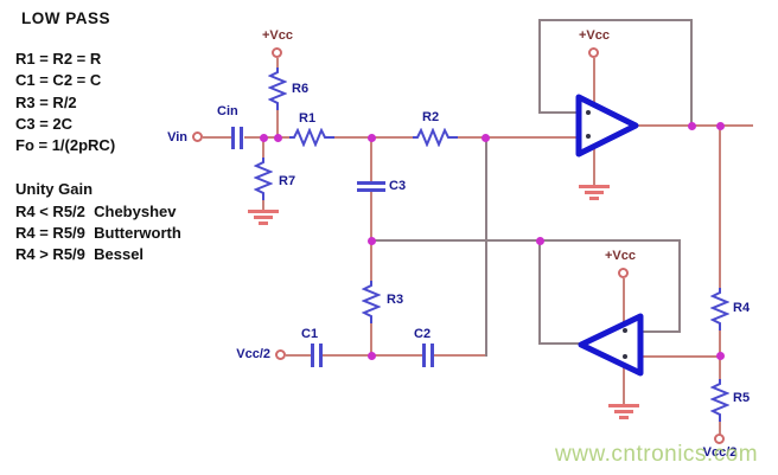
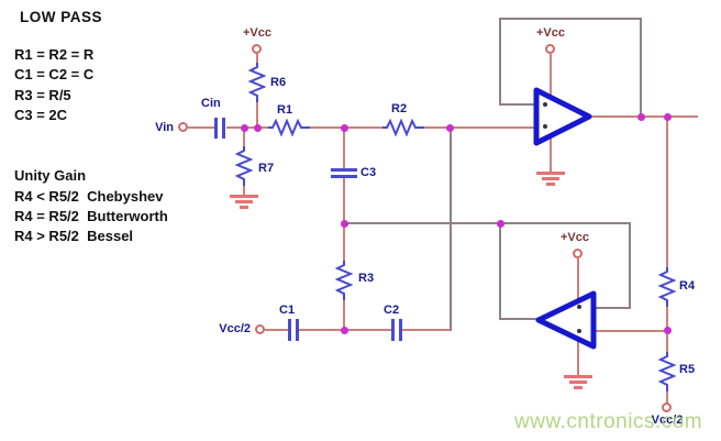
  LOW PASS
  R1 = R2 = R
  C1 = C2 = C
- R3 = R/2
+ R3 = R/5
  C3 = 2C
- Fo = 1/(2pRC)
  Unity Gain
  R4 < R5/2 Chebyshev
- R4 = R5/9 Butterworth
+ R4 = R5/2 Butterworth
- R4 > R5/9 Bessel
+ R4 > R5/2 Bessel
  Vin
  Cin
  R1
  R6
  R7
  R2
  C3
  R3
  C1
  C2
  R4
  R5
  Vcc/2
  Vcc/2
  +Vcc
  +Vcc
  +Vcc
  www.cntronics.com
